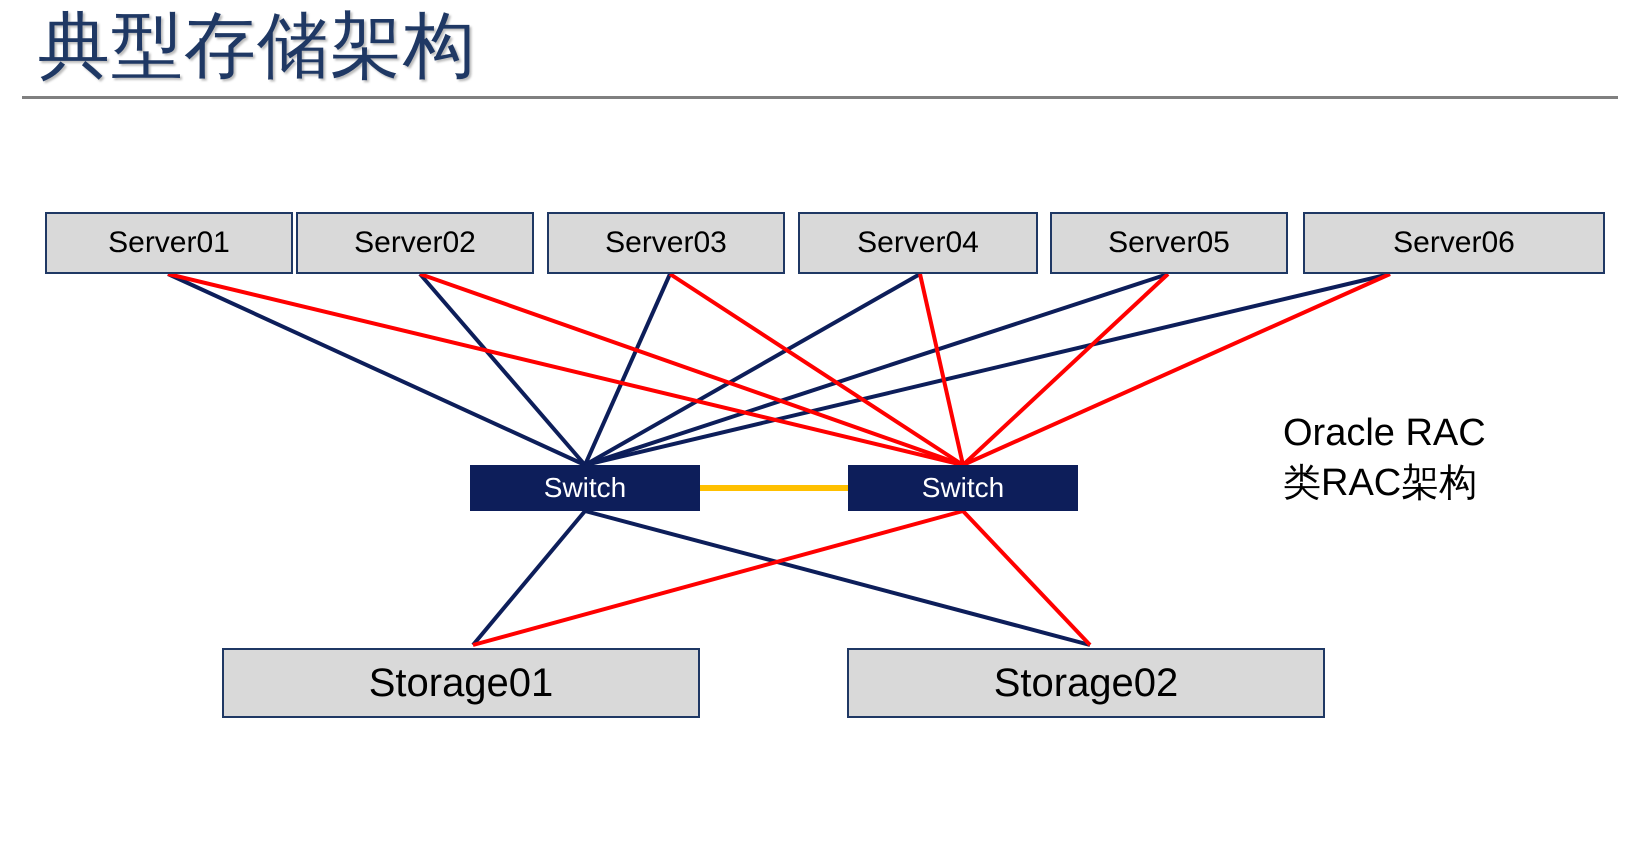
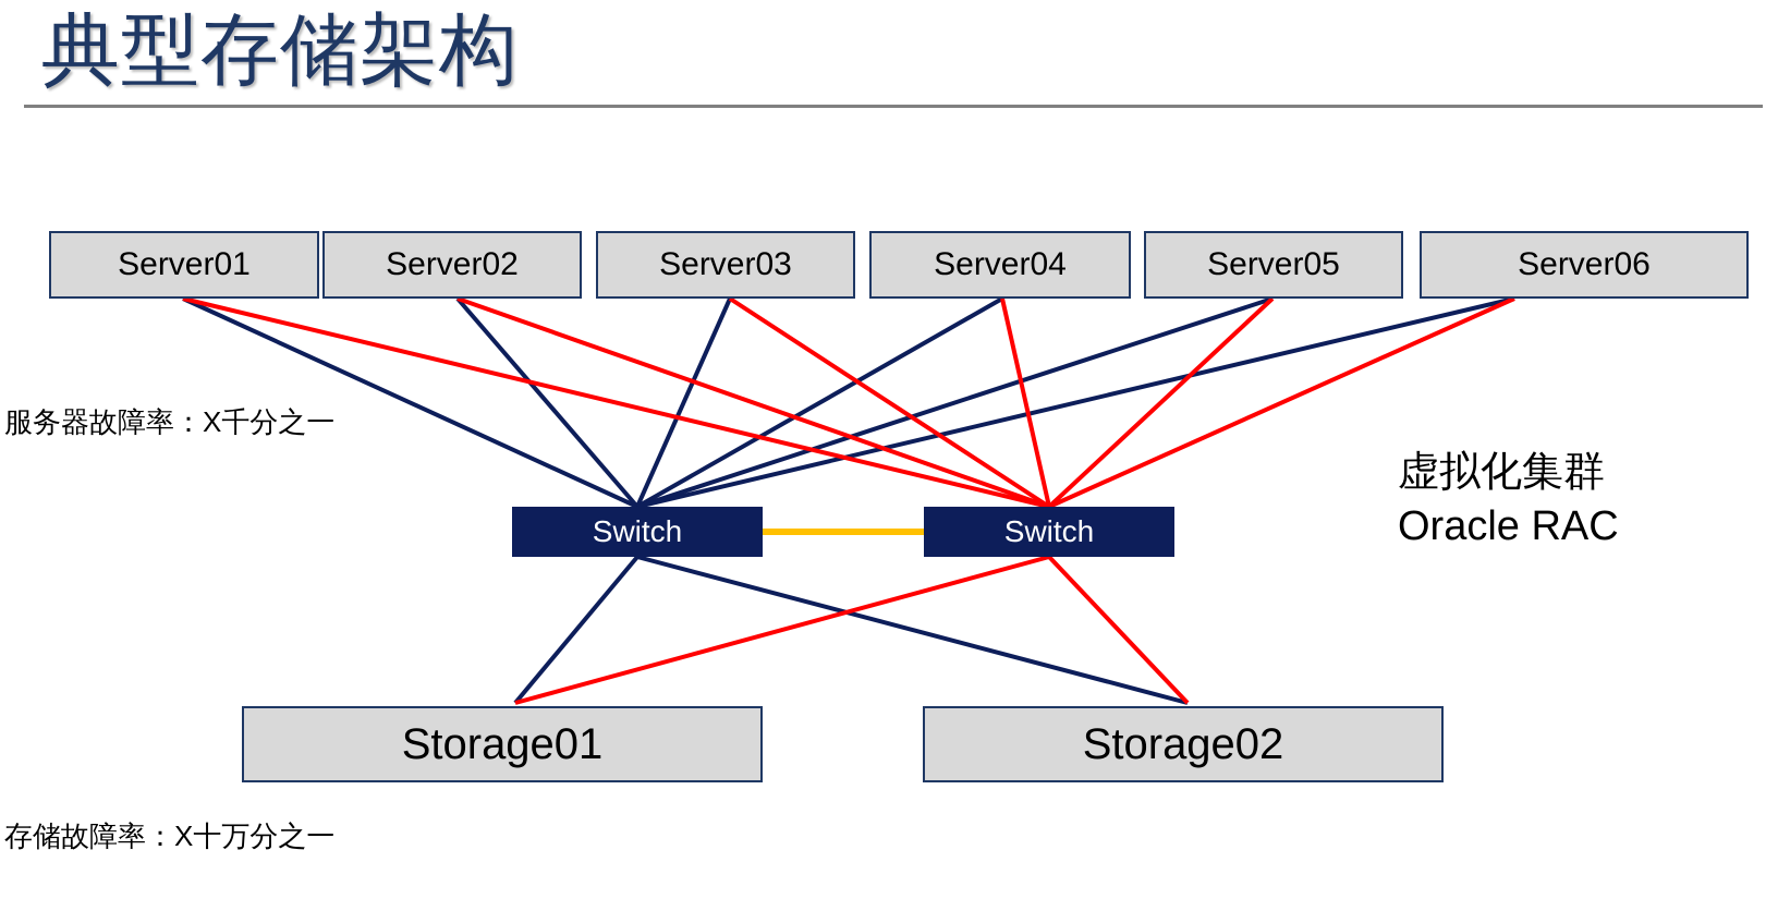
  典型存储架构
  Server01
  Server02
  Server03
  Server04
  Server05
  Server06
  Switch
  Switch
  Storage01
  Storage02
+ 服务器故障率：X千分之一
+ 存储故障率：X十万分之一
+ 虚拟化集群
  Oracle RAC
- 类RAC架构
